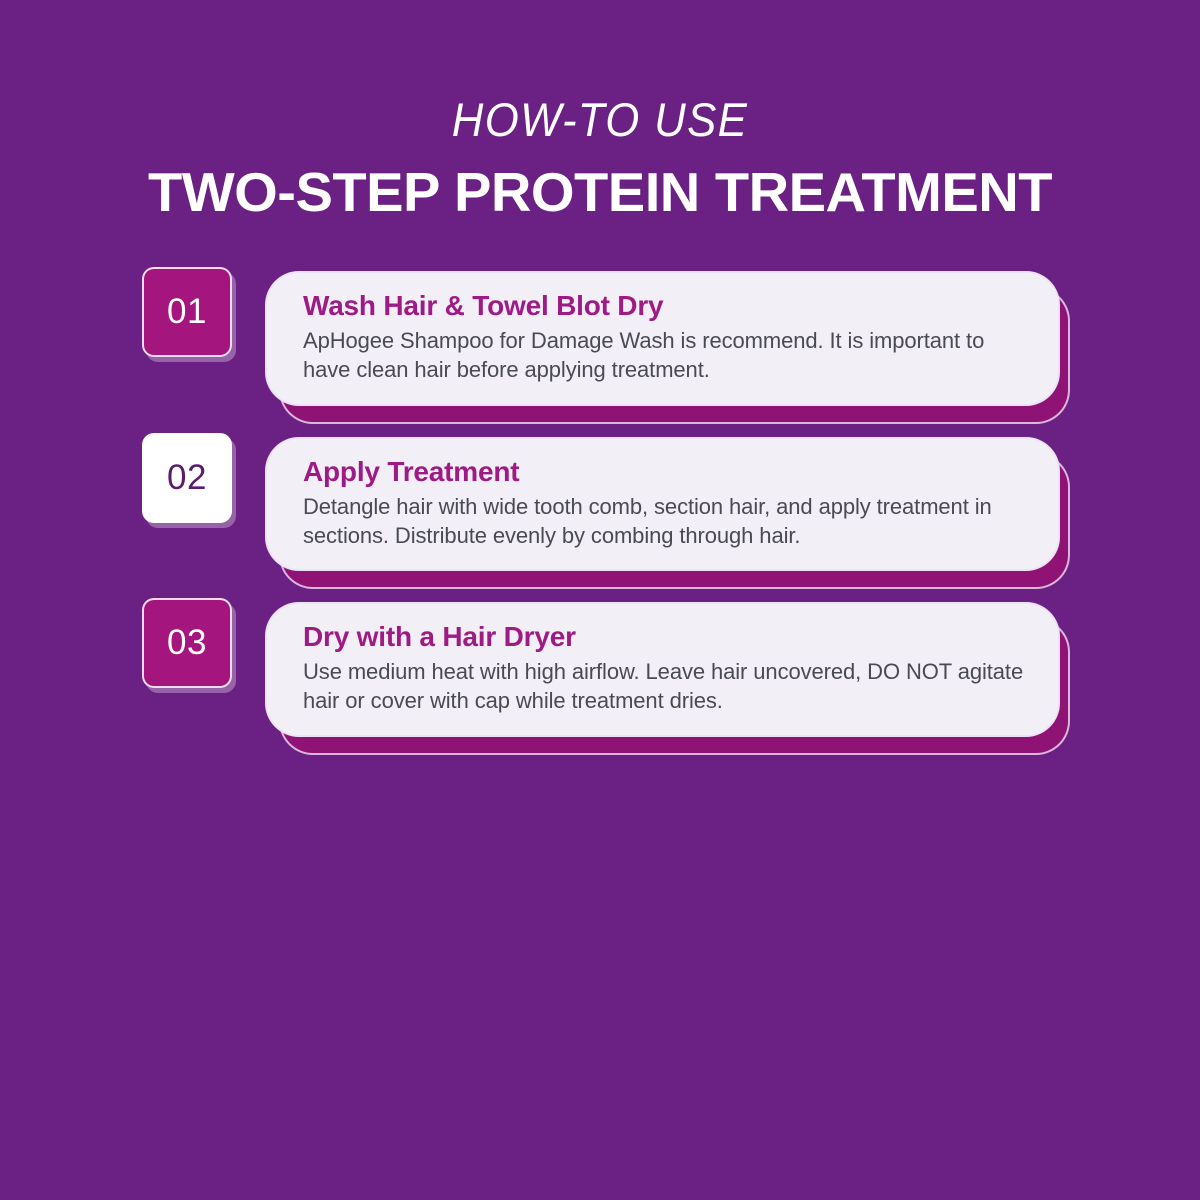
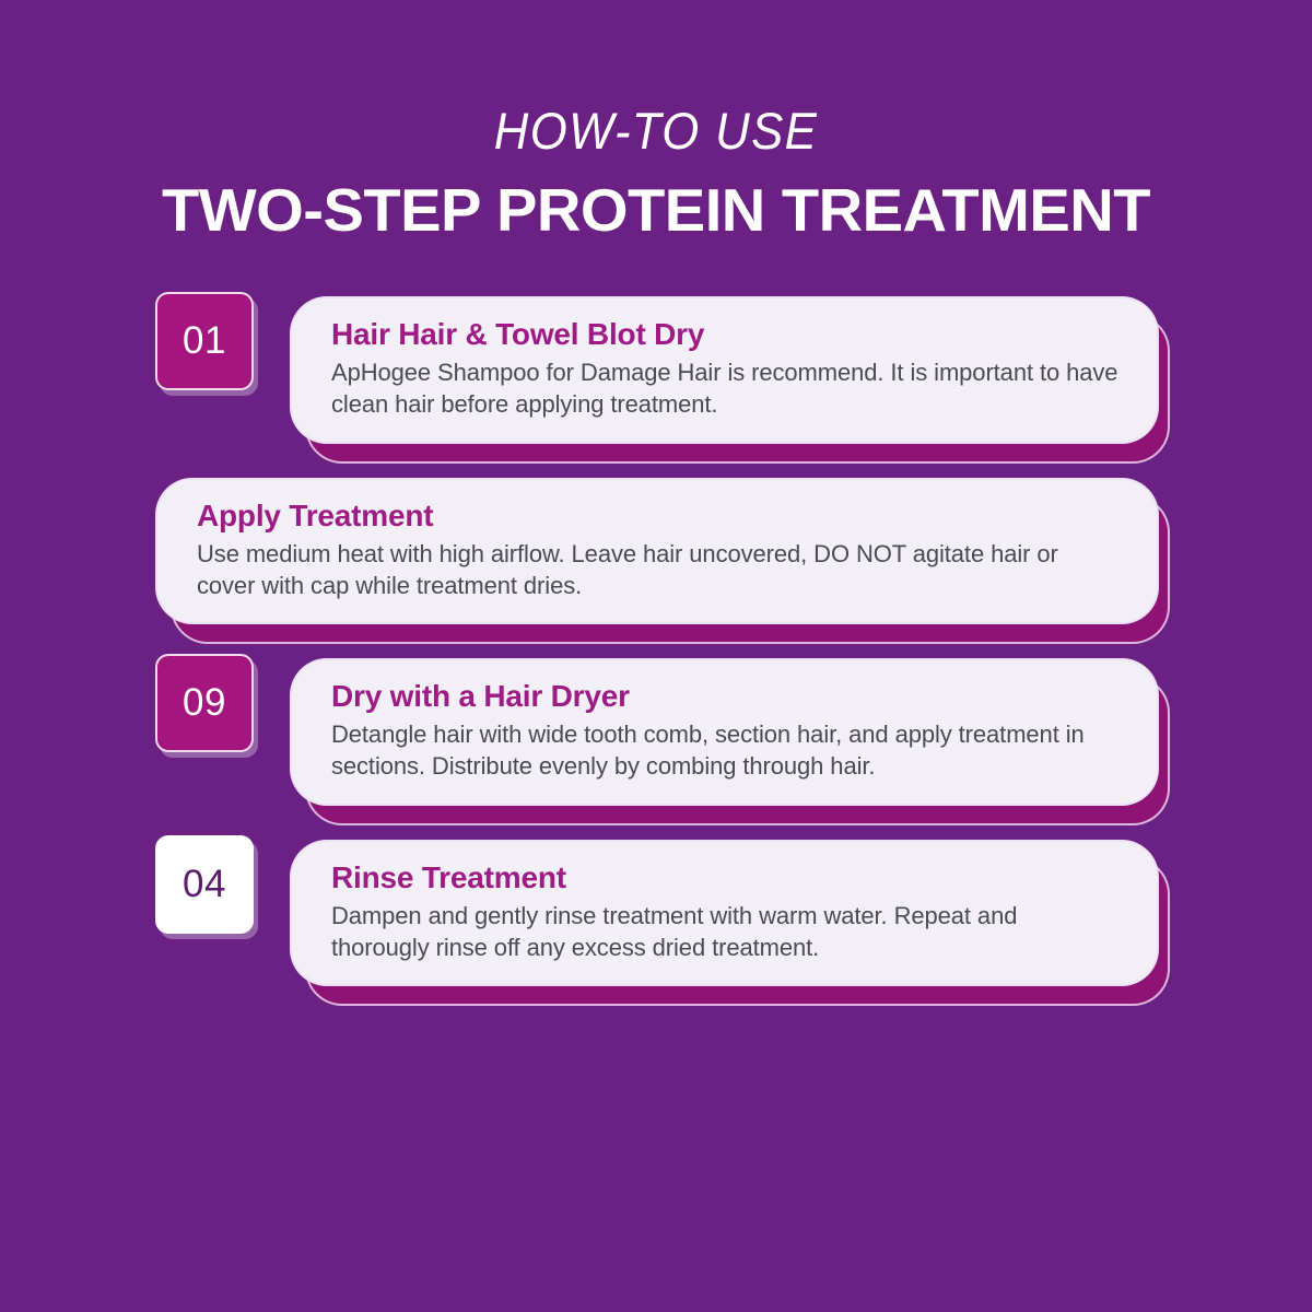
  HOW-TO USE
  TWO-STEP PROTEIN TREATMENT
  01
- Wash Hair & Towel Blot Dry
+ Hair Hair & Towel Blot Dry
- ApHogee Shampoo for Damage Wash is recommend. It is important to have clean hair before applying treatment.
+ ApHogee Shampoo for Damage Hair is recommend. It is important to have clean hair before applying treatment.
- 02
  Apply Treatment
- Detangle hair with wide tooth comb, section hair, and apply treatment in sections. Distribute evenly by combing through hair.
+ Use medium heat with high airflow. Leave hair uncovered, DO NOT agitate hair or cover with cap while treatment dries.
- 03
+ 09
  Dry with a Hair Dryer
- Use medium heat with high airflow. Leave hair uncovered, DO NOT agitate hair or cover with cap while treatment dries.
+ Detangle hair with wide tooth comb, section hair, and apply treatment in sections. Distribute evenly by combing through hair.
+ 04
+ Rinse Treatment
+ Dampen and gently rinse treatment with warm water. Repeat and thorougly rinse off any excess dried treatment.
